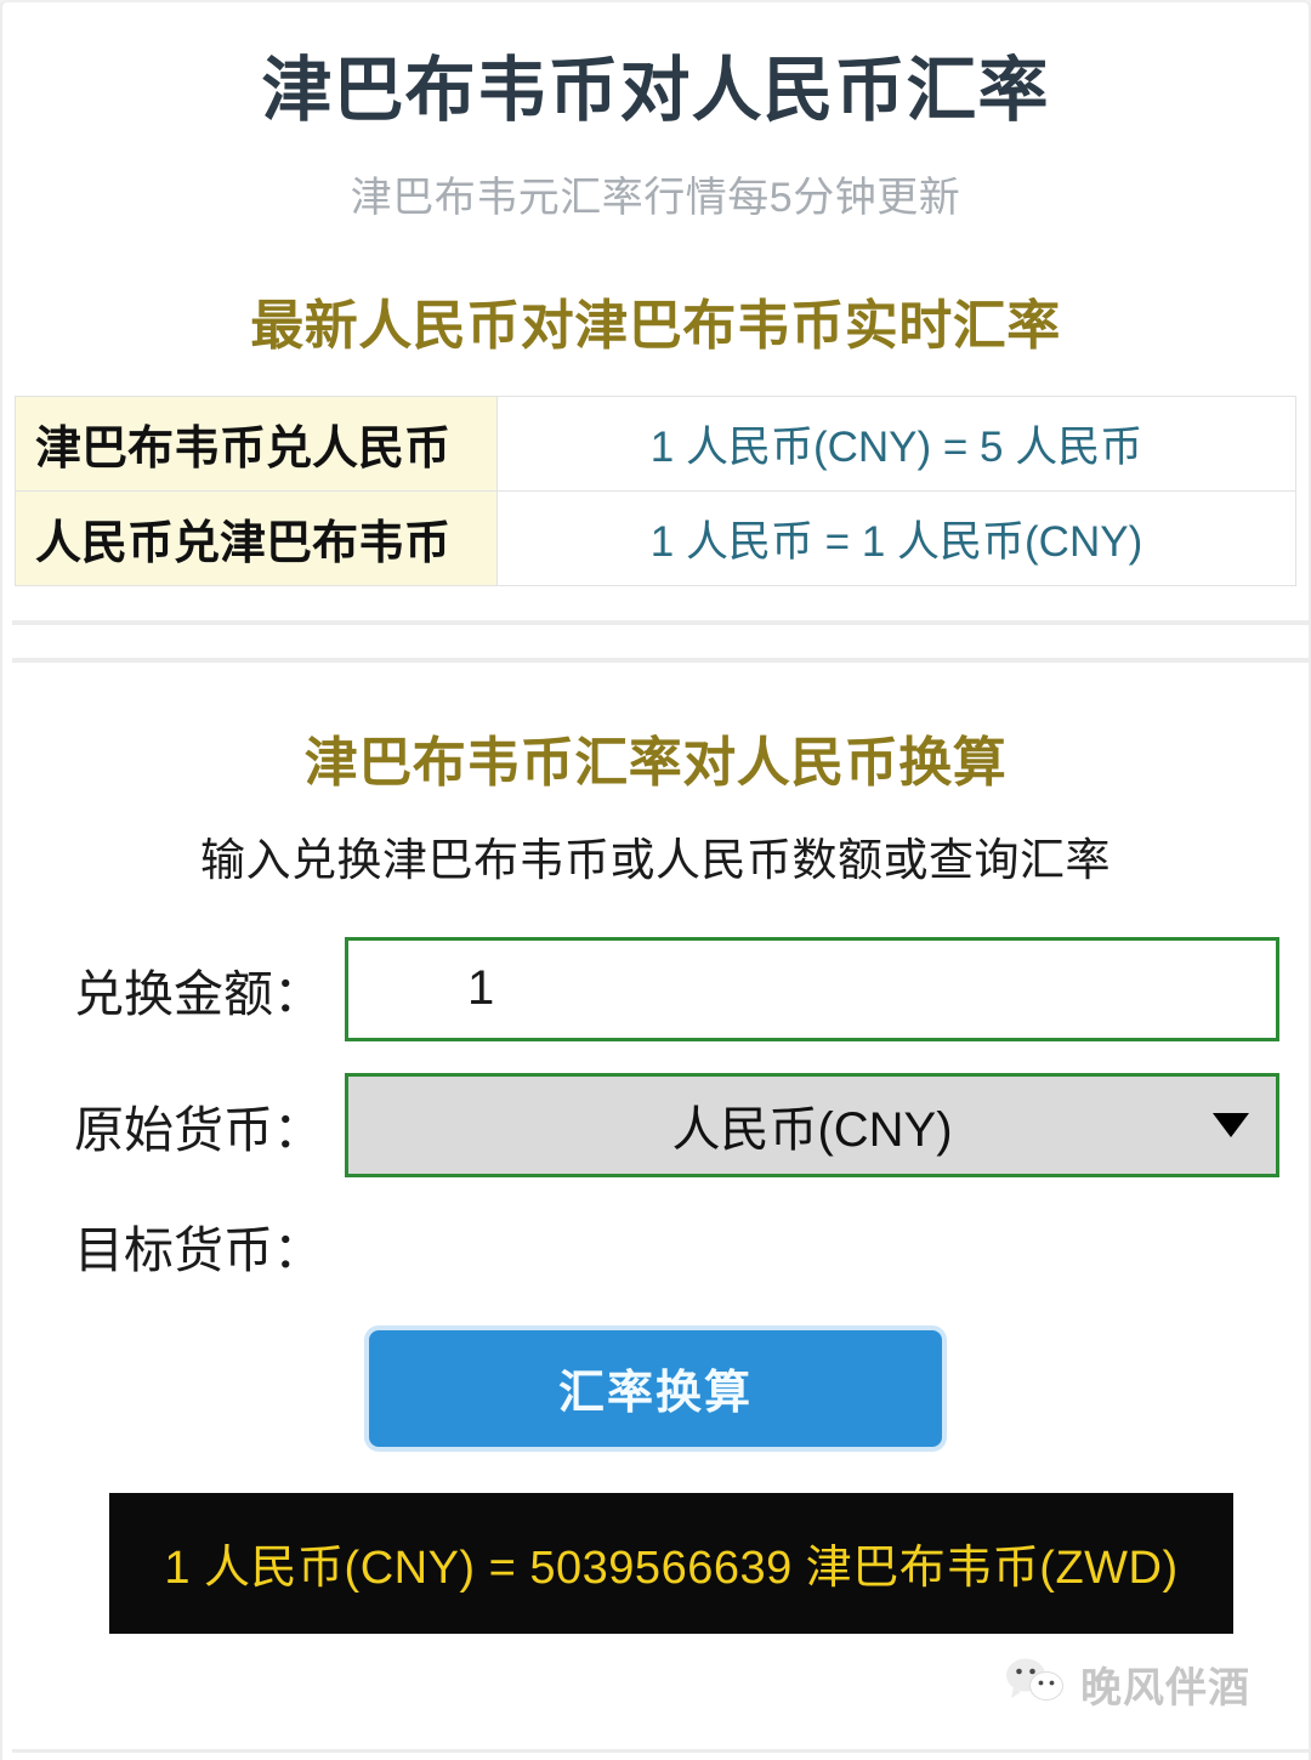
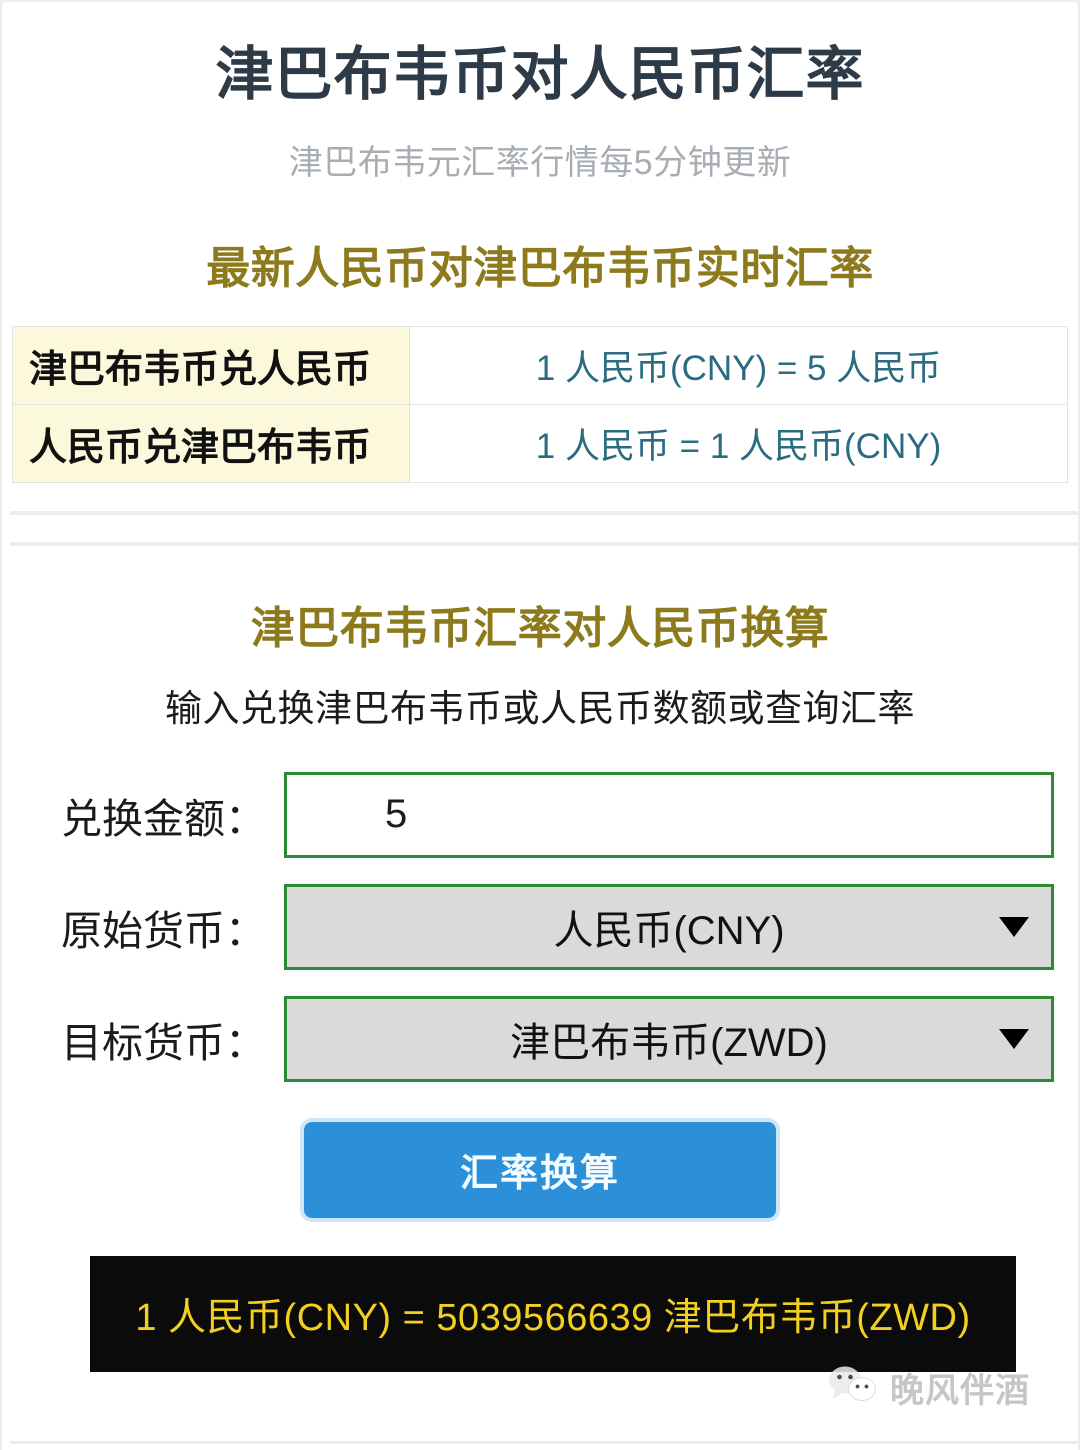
  津巴布韦币对人民币汇率
  津巴布韦元汇率行情每5分钟更新
  最新人民币对津巴布韦币实时汇率
  津巴布韦币兑人民币	1 人民币(CNY) = 5 人民币
  人民币兑津巴布韦币	1 人民币 = 1 人民币(CNY)
  津巴布韦币汇率对人民币换算
  输入兑换津巴布韦币或人民币数额或查询汇率
  兑换金额：
- 1
+ 5
  原始货币：
  人民币(CNY)
  目标货币：
+ 津巴布韦币(ZWD)
  汇率换算
  1 人民币(CNY) = 5039566639 津巴布韦币(ZWD)
  晚风伴酒
